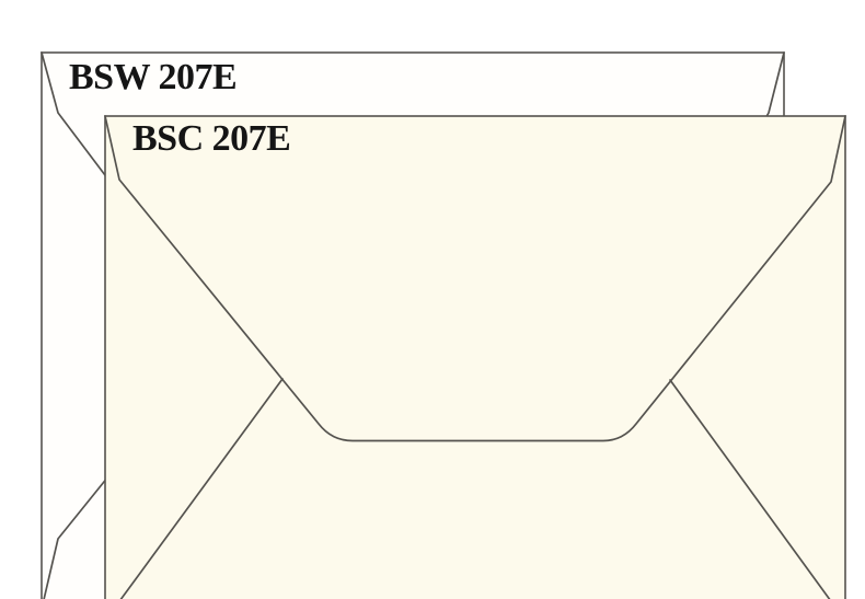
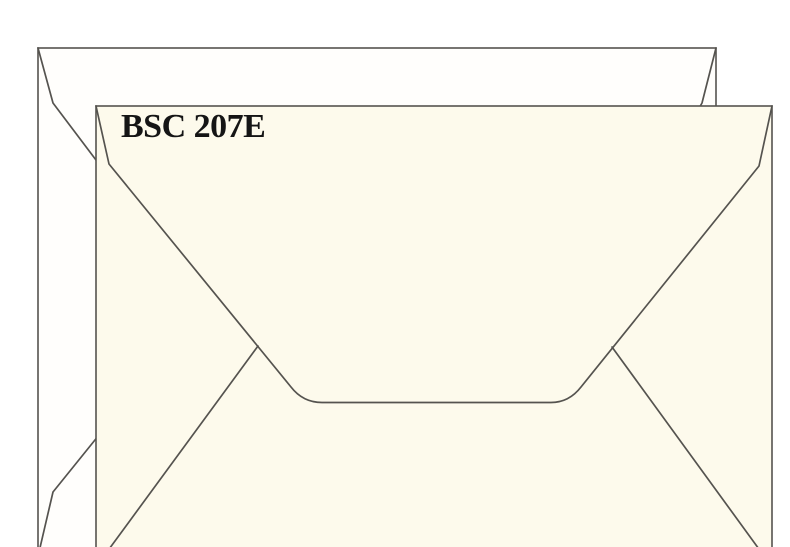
- BSW 207E
  BSC 207E
